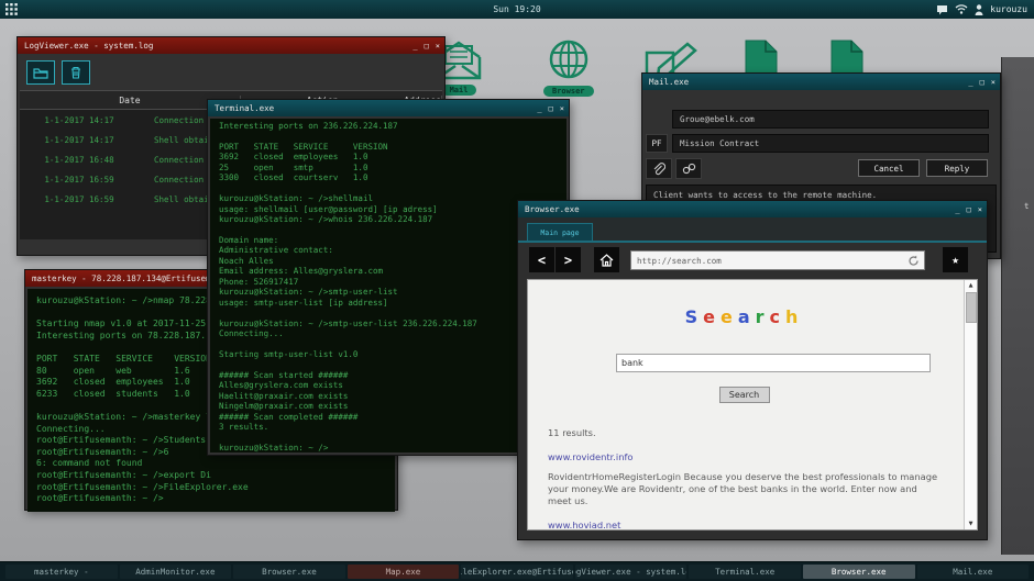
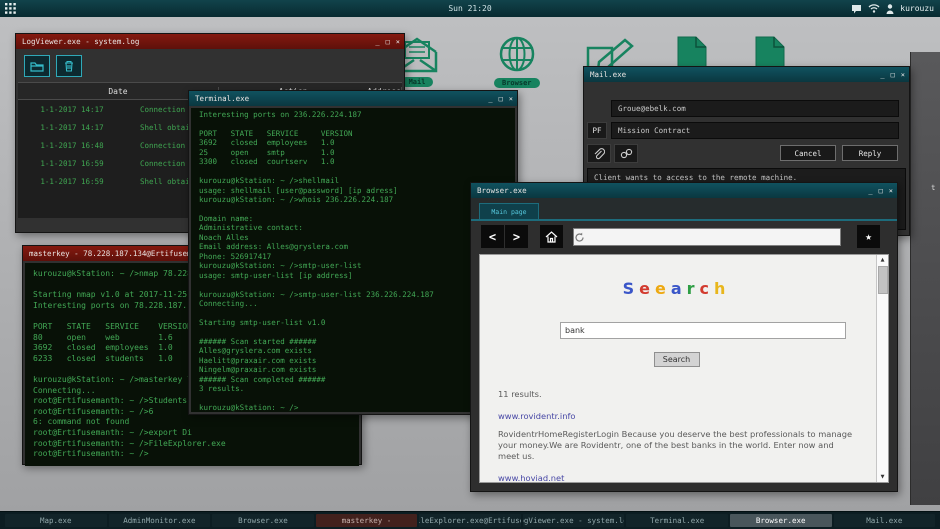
  t
  Mail
  Browser
  LogViewer.exe - system.log
  _
  □
  ×
  Date
  1-1-2017 14:17
  1-1-2017 14:17
  1-1-2017 16:48
  1-1-2017 16:59
  1-1-2017 16:59
  masterkey - 78.228.187.134@Ertifuse
  kurouzu@kStation: ~ />nmap 78.22
  Starting nmap v1.0 at 2017-11-25
  Interesting ports on 78.228.187.
  PORT STATE SERVICE VERSIO
  80 open web 1.6
  3692 closed employees 1.0
  6233 closed students 1.0
  Connecting...
  root@Ertifusemanth: ~ />Students
  root@Ertifusemanth: ~ />6
  6: command not found
  root@Ertifusemanth: ~ />export Di
  root@Ertifusemanth: ~ />FileExplorer.exe
  root@Ertifusemanth: ~ />
  Terminal.exe
  _
  □
  ×
  Interesting ports on 236.226.224.187
  PORT STATE SERVICE VERSION
  3692 closed employees 1.0
  25 open smtp 1.0
  3300 closed courtserv 1.0
  kurouzu@kStation: ~ />shellmail
  usage: shellmail [user@password] [ip adress]
  kurouzu@kStation: ~ />whois 236.226.224.187
  Domain name:
  Administrative contact:
  Noach Alles
  Email address: Alles@gryslera.com
  Phone: 526917417
  kurouzu@kStation: ~ />smtp-user-list
  usage: smtp-user-list [ip address]
  kurouzu@kStation: ~ />smtp-user-list 236.226.224.187
  Connecting...
  Starting smtp-user-list v1.0
  ###### Scan started ######
  Alles@gryslera.com exists
  Haelitt@praxair.com exists
  Ningelm@praxair.com exists
  ###### Scan completed ######
  3 results.
  kurouzu@kStation: ~ />
  Mail.exe
  _
  □
  ×
  Groue@ebelk.com
  PF
  Mission Contract
  Cancel
  Reply
  Browser.exe
  _
  □
  ×
  Main page
  <
  >
- http://search.com
  ★
  Seearch
  bank
  Search
  11 results.
  www.rovidentr.info
  RovidentrHomeRegisterLogin Because you deserve the best professionals to manage your money.We are Rovidentr, one of the best banks in the world. Enter now and meet us.
  www.hoviad.net
- Sun 19:20
+ Sun 21:20
  kurouzu
- masterkey -
+ Map.exe
  AdminMonitor.exe
  Browser.exe
- Map.exe
+ masterkey -
  leExplorer.exe@Ertifus
  gViewer.exe - system.l
  Terminal.exe
  Browser.exe
  Mail.exe
